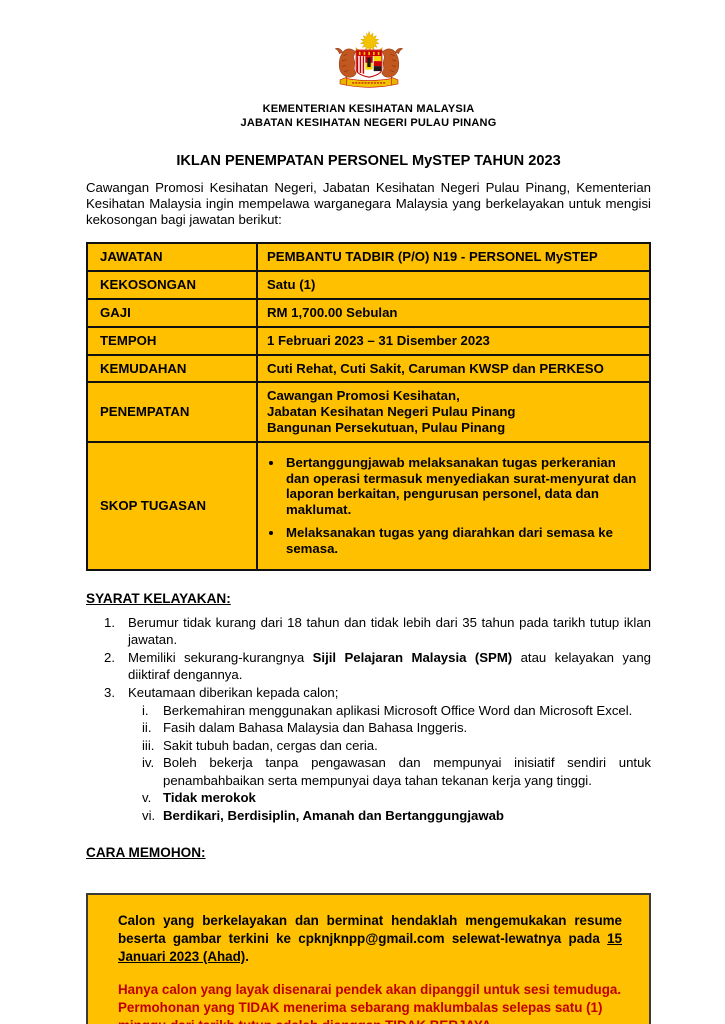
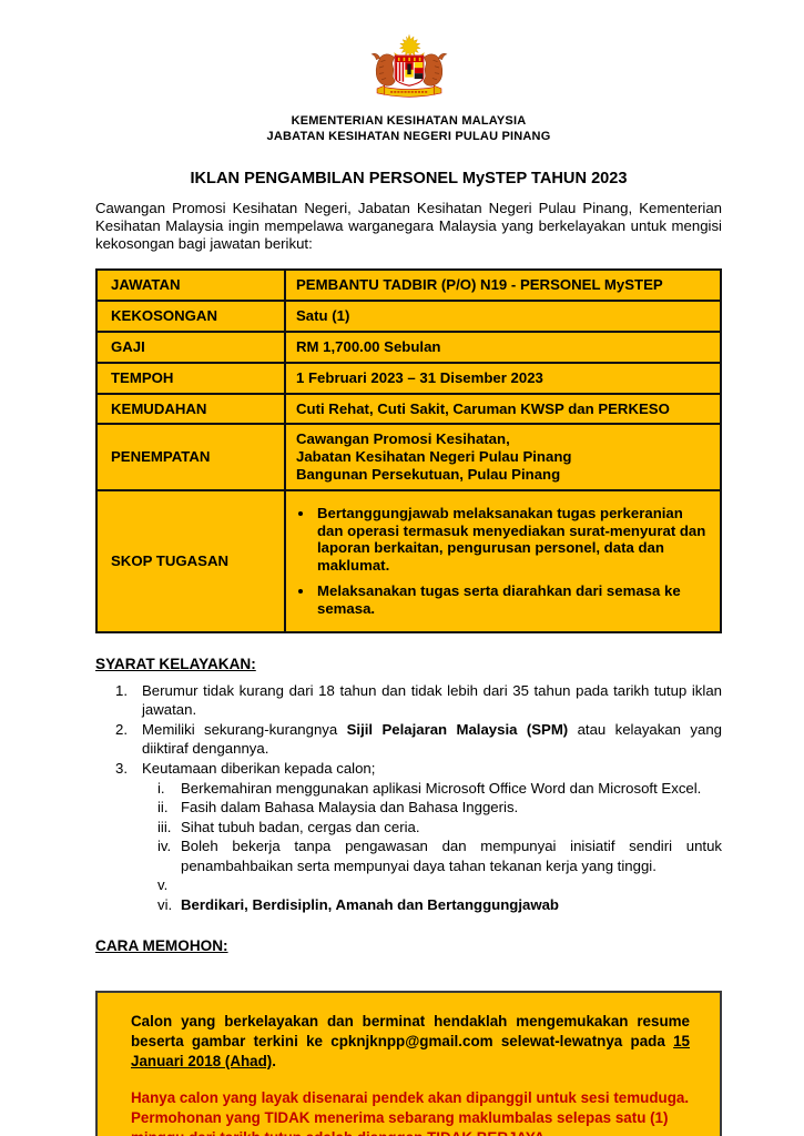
  KEMENTERIAN KESIHATAN MALAYSIA
  JABATAN KESIHATAN NEGERI PULAU PINANG
- IKLAN PENEMPATAN PERSONEL MySTEP TAHUN 2023
+ IKLAN PENGAMBILAN PERSONEL MySTEP TAHUN 2023
  Cawangan Promosi Kesihatan Negeri, Jabatan Kesihatan Negeri Pulau Pinang, Kementerian Kesihatan Malaysia ingin mempelawa warganegara Malaysia yang berkelayakan untuk mengisi kekosongan bagi jawatan berikut:
  JAWATAN	PEMBANTU TADBIR (P/O) N19 - PERSONEL MySTEP
  KEKOSONGAN	Satu (1)
  GAJI	RM 1,700.00 Sebulan
  TEMPOH	1 Februari 2023 – 31 Disember 2023
  KEMUDAHAN	Cuti Rehat, Cuti Sakit, Caruman KWSP dan PERKESO
  PENEMPATAN	Cawangan Promosi Kesihatan, Jabatan Kesihatan Negeri Pulau Pinang Bangunan Persekutuan, Pulau Pinang
- SKOP TUGASAN	Bertanggungjawab melaksanakan tugas perkeranian dan operasi termasuk menyediakan surat-menyurat dan laporan berkaitan, pengurusan personel, data dan maklumat. Melaksanakan tugas yang diarahkan dari semasa ke semasa.
+ SKOP TUGASAN	Bertanggungjawab melaksanakan tugas perkeranian dan operasi termasuk menyediakan surat-menyurat dan laporan berkaitan, pengurusan personel, data dan maklumat. Melaksanakan tugas serta diarahkan dari semasa ke semasa.
  SYARAT KELAYAKAN:
  1.
  Berumur tidak kurang dari 18 tahun dan tidak lebih dari 35 tahun pada tarikh tutup iklan jawatan.
  2.
  Memiliki sekurang-kurangnya Sijil Pelajaran Malaysia (SPM) atau kelayakan yang diiktiraf dengannya.
  3.
  Keutamaan diberikan kepada calon;
  i.
  Berkemahiran menggunakan aplikasi Microsoft Office Word dan Microsoft Excel.
  ii.
  Fasih dalam Bahasa Malaysia dan Bahasa Inggeris.
  iii.
- Sakit tubuh badan, cergas dan ceria.
+ Sihat tubuh badan, cergas dan ceria.
  iv.
  Boleh bekerja tanpa pengawasan dan mempunyai inisiatif sendiri untuk penambahbaikan serta mempunyai daya tahan tekanan kerja yang tinggi.
  v.
- Tidak merokok
  vi.
  Berdikari, Berdisiplin, Amanah dan Bertanggungjawab
  CARA MEMOHON:
- Calon yang berkelayakan dan berminat hendaklah mengemukakan resume beserta gambar terkini ke cpknjknpp@gmail.com selewat-lewatnya pada 15 Januari 2023 (Ahad).
+ Calon yang berkelayakan dan berminat hendaklah mengemukakan resume beserta gambar terkini ke cpknjknpp@gmail.com selewat-lewatnya pada 15 Januari 2018 (Ahad).
  Hanya calon yang layak disenarai pendek akan dipanggil untuk sesi temuduga. Permohonan yang TIDAK menerima sebarang maklumbalas selepas satu (1)
